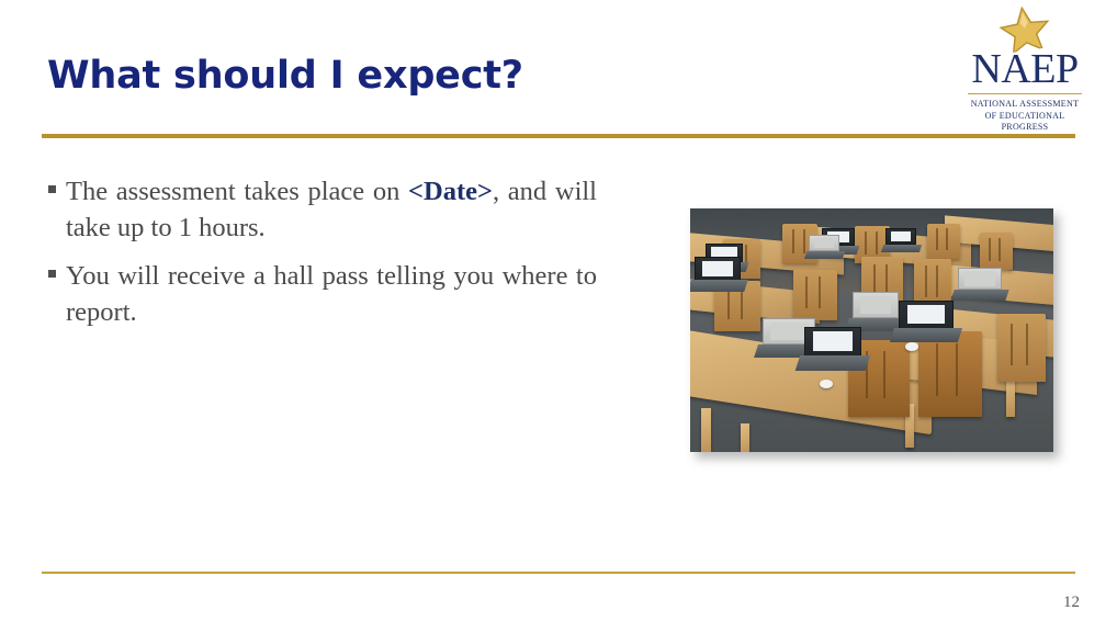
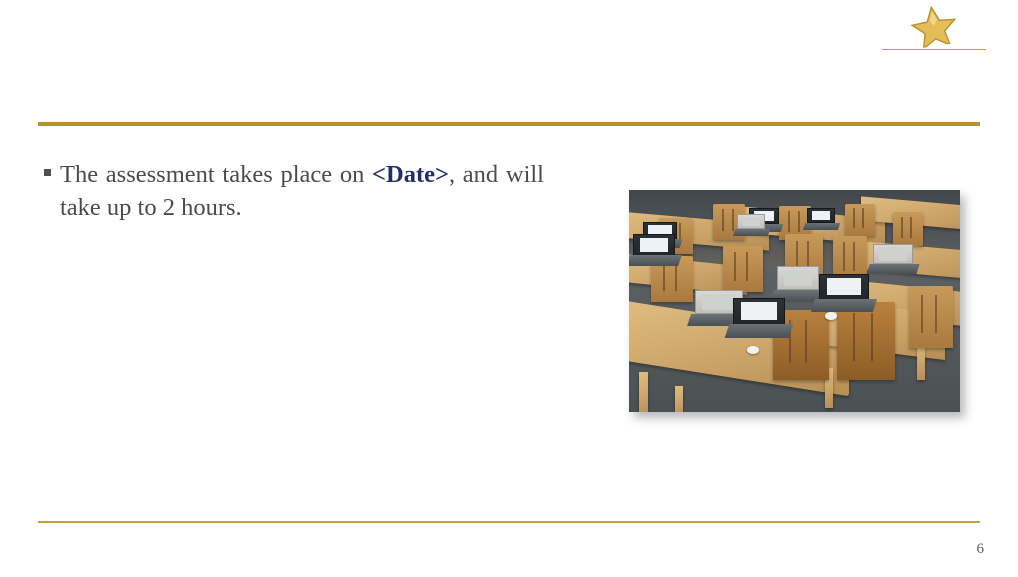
- What should I expect?
- NAEP
- NATIONAL ASSESSMENT
- OF EDUCATIONAL
- PROGRESS
- The assessment takes place on <Date>, and will take up to 1 hours.
+ The assessment takes place on <Date>, and will take up to 2 hours.
- You will receive a hall pass telling you where to report.
- 12
+ 6
